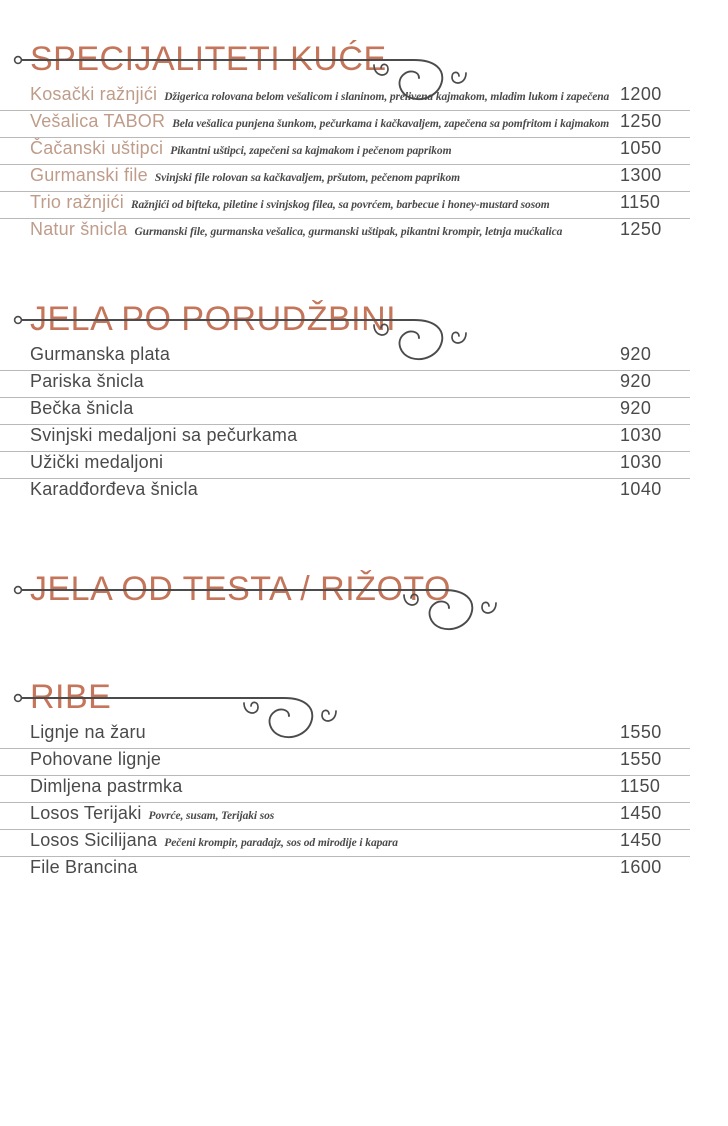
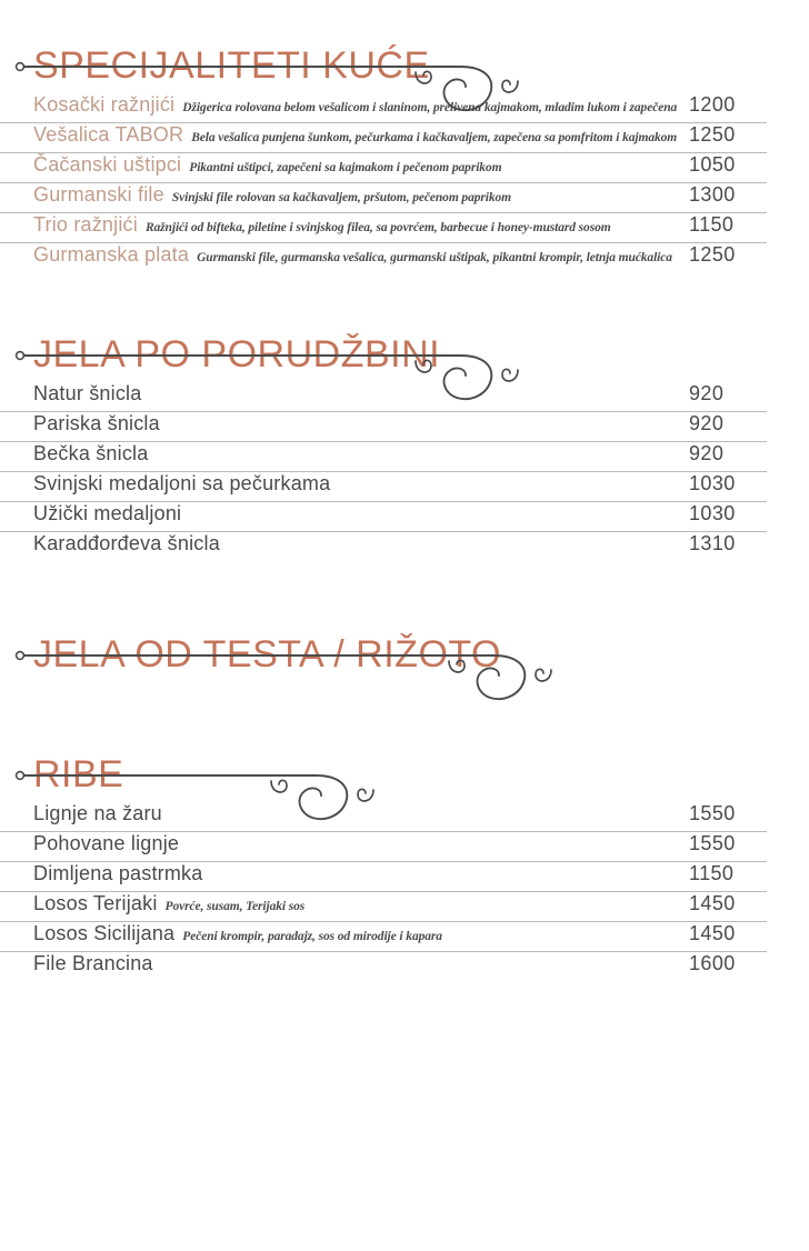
  SPECIJALITETI KUĆE
  Kosački ražnjići
  Džigerica rolovana belom vešalicom i slaninom, prelivena kajmakom, mladim lukom i zapečena
  1200
  Vešalica TABOR
  Bela vešalica punjena šunkom, pečurkama i kačkavaljem, zapečena sa pomfritom i kajmakom
  1250
  Čačanski uštipci
  Pikantni uštipci, zapečeni sa kajmakom i pečenom paprikom
  1050
  Gurmanski file
  Svinjski file rolovan sa kačkavaljem, pršutom, pečenom paprikom
  1300
  Trio ražnjići
  Ražnjići od bifteka, piletine i svinjskog filea, sa povrćem, barbecue i honey-mustard sosom
  1150
- Natur šnicla
+ Gurmanska plata
  Gurmanski file, gurmanska vešalica, gurmanski uštipak, pikantni krompir, letnja mućkalica
  1250
  JELA PO PORUDŽBINI
- Gurmanska plata
+ Natur šnicla
  920
  Pariska šnicla
  920
  Bečka šnicla
  920
  Svinjski medaljoni sa pečurkama
  1030
  Užički medaljoni
  1030
  Karadđorđeva šnicla
- 1040
+ 1310
  JELA OD TESTA / RIŽOTO
  RIBE
  Lignje na žaru
  1550
  Pohovane lignje
  1550
  Dimljena pastrmka
  1150
  Losos Terijaki
  Povrće, susam, Terijaki sos
  1450
  Losos Sicilijana
  Pečeni krompir, paradajz, sos od mirodije i kapara
  1450
  File Brancina
  1600
